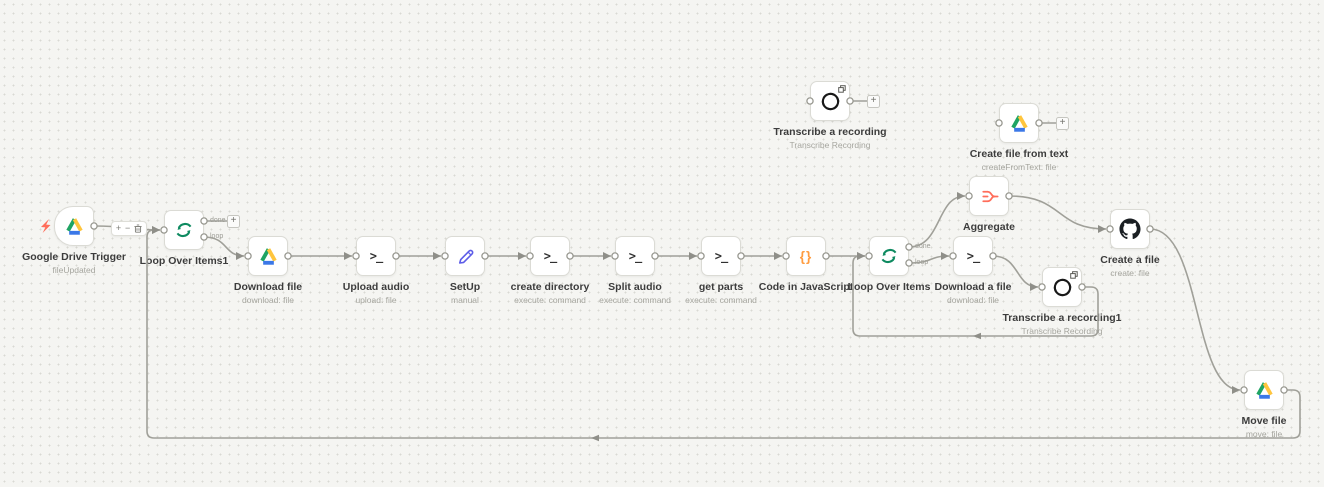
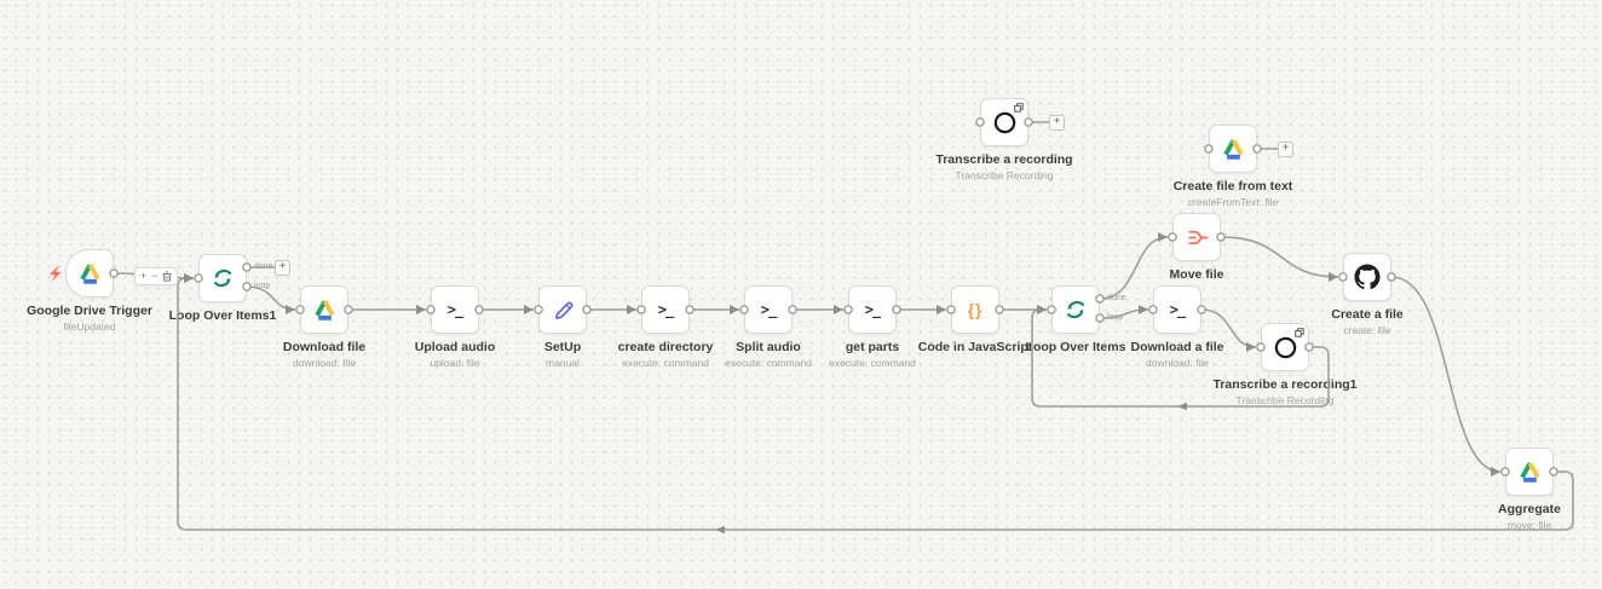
  Google Drive Trigger
  fileUpdated
  Loop Over Items1
  +
  Download file
  download: file
  >_
  Upload audio
  upload: file
  SetUp
  manual
  >_
  create directory
  execute: command
  >_
  Split audio
  execute: command
  >_
  get parts
  execute: command
  {}
  Code in JavaScript
  Loop Over Items
  >_
  Download a file
  download: file
  Transcribe a recording1
  Transcribe Recording
- Aggregate
+ Move file
  Create a file
  create: file
- Move file
+ Aggregate
  move: file
  Transcribe a recording
  Transcribe Recording
  +
  Create file from text
  createFromText: file
  +
  +
  −
